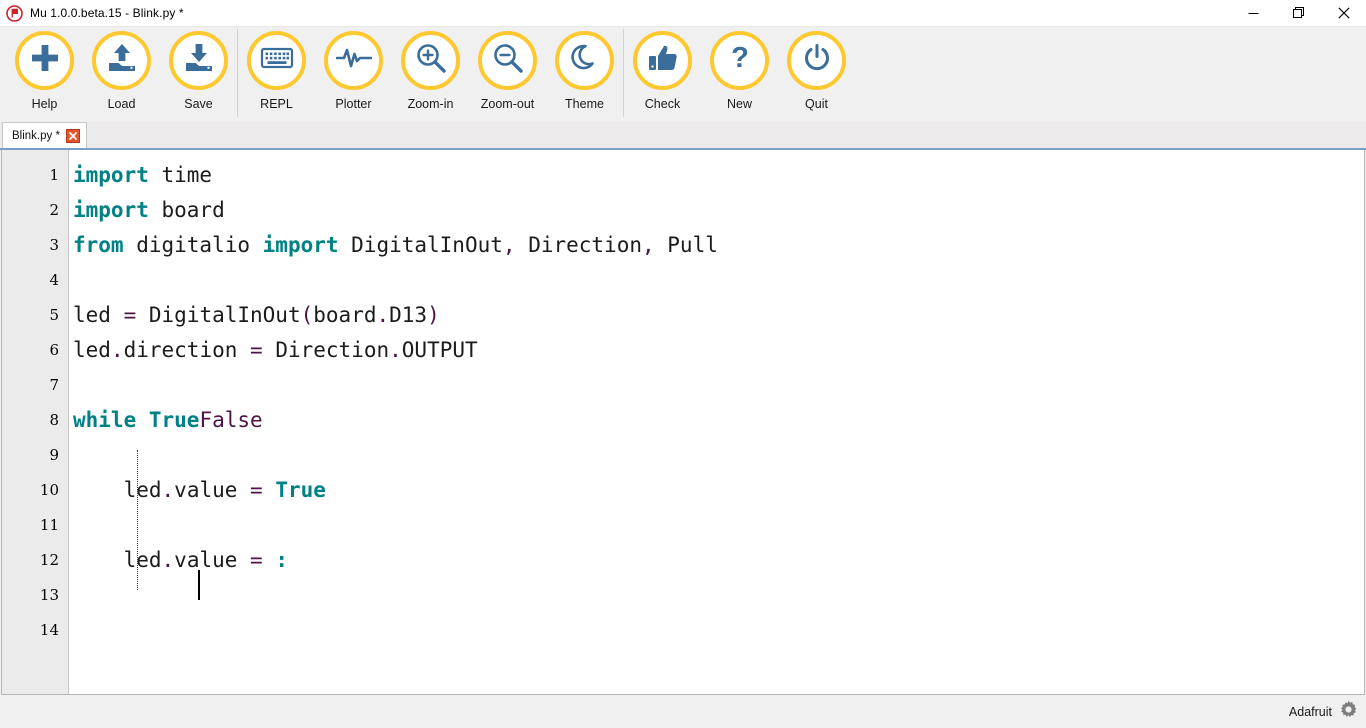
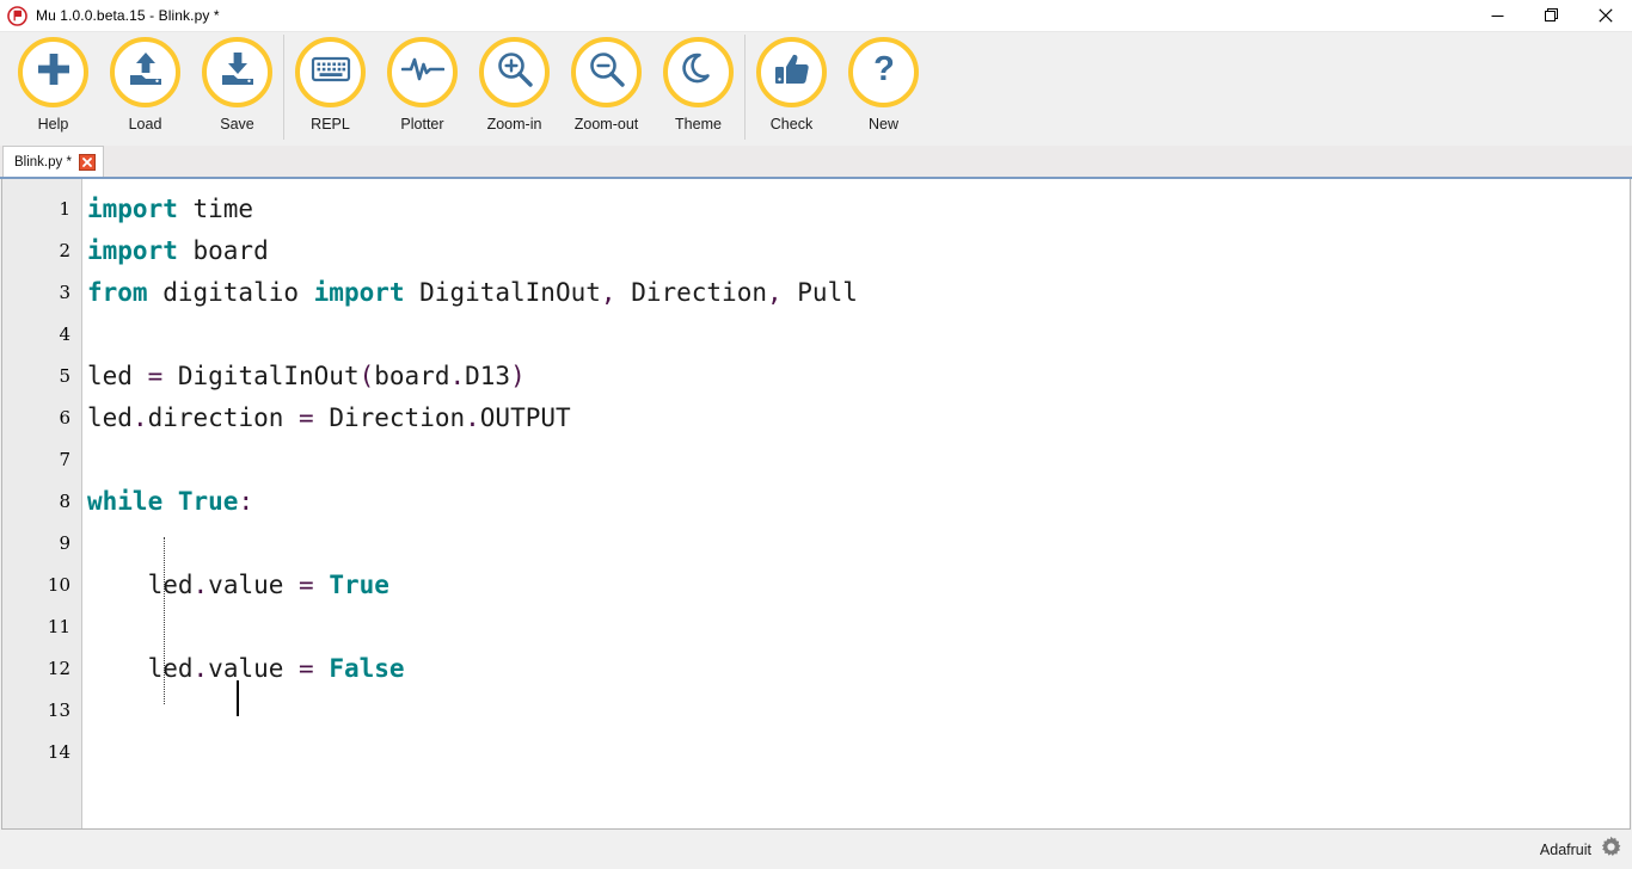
  Mu 1.0.0.beta.15 - Blink.py *
  Help
  Load
  Save
  REPL
  Plotter
  Zoom-in
  Zoom-out
  Theme
  Check
  ?
  New
- Quit
  Blink.py *
  1
  2
  3
  4
  5
  6
  7
  8
  9
  10
  11
  12
  13
  14
  import time
  import board
  from digitalio import DigitalInOut, Direction, Pull
  led = DigitalInOut(board.D13)
  led.direction = Direction.OUTPUT
- while TrueFalse
+ while True:
  led.value = True
- led.value = :
+ led.value = False
  Adafruit
